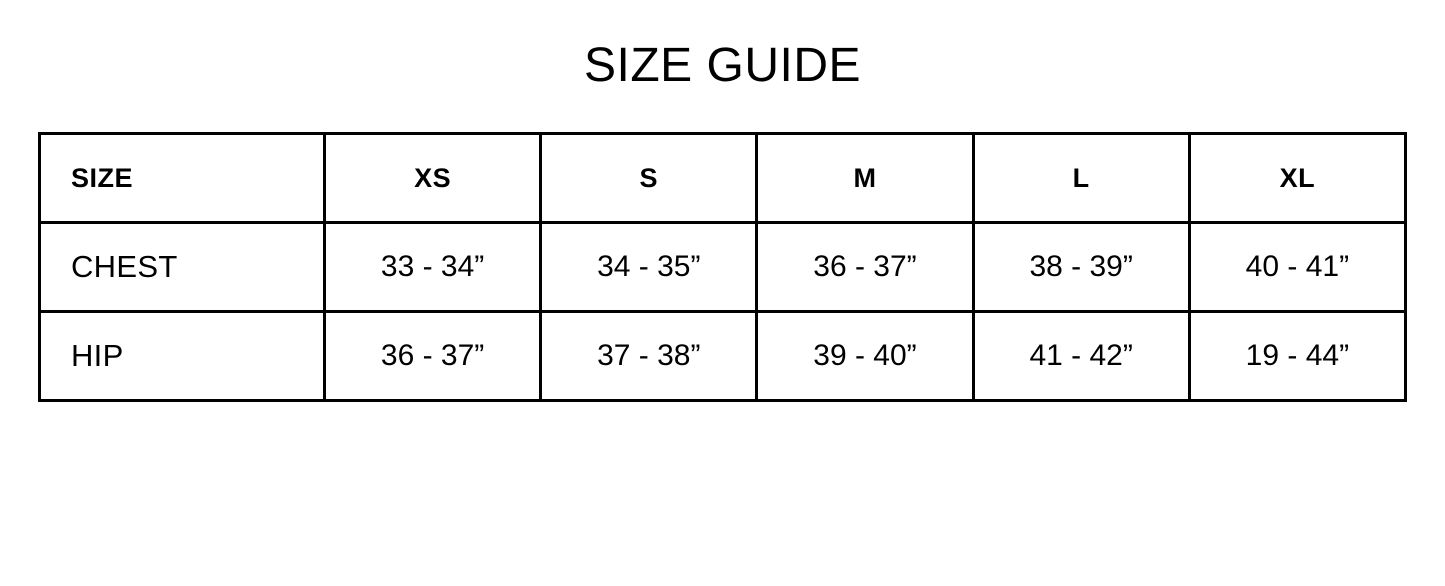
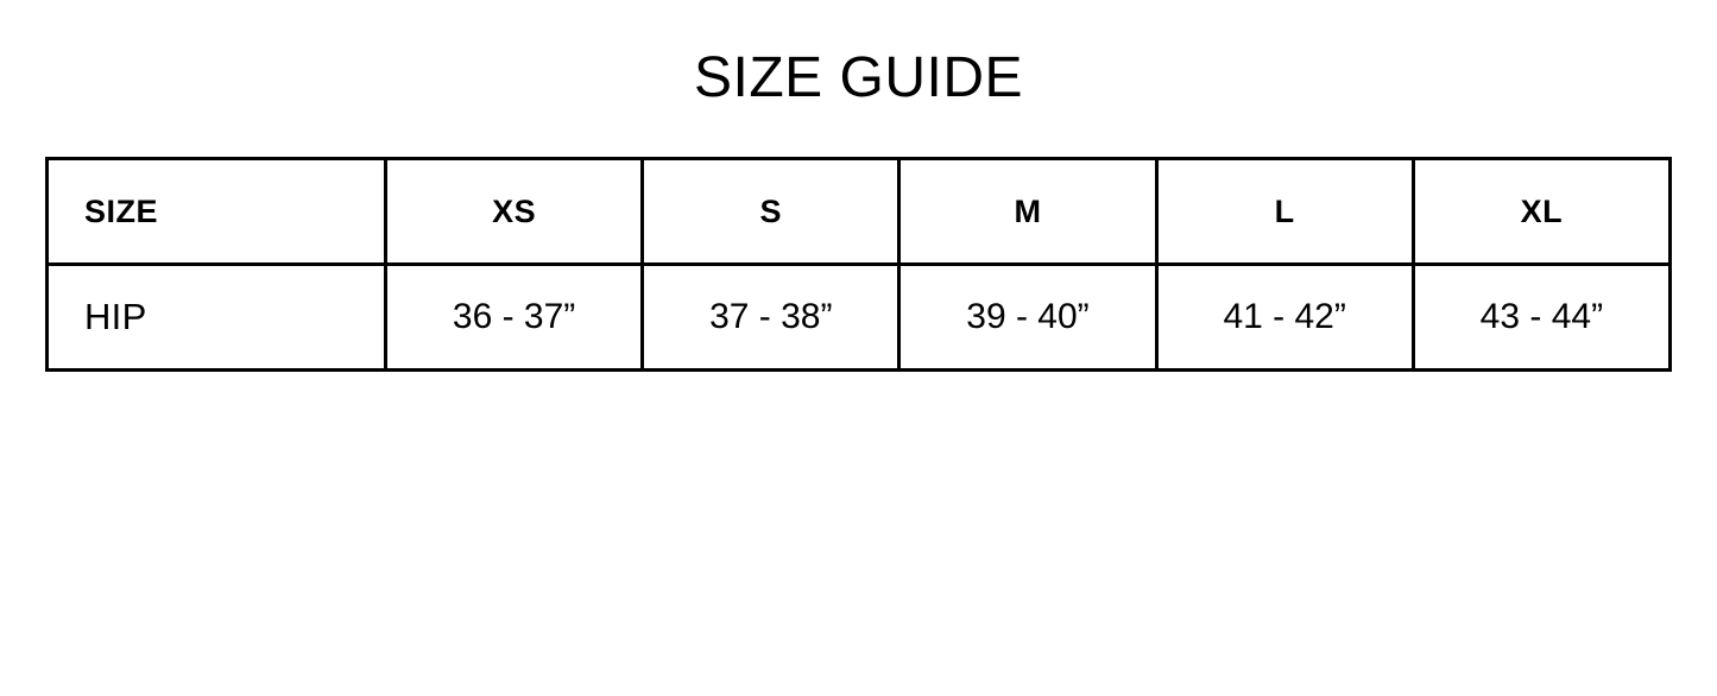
  SIZE GUIDE
  SIZE	XS	S	M	L	XL
- CHEST	33 - 34”	34 - 35”	36 - 37”	38 - 39”	40 - 41”
- HIP	36 - 37”	37 - 38”	39 - 40”	41 - 42”	19 - 44”
+ HIP	36 - 37”	37 - 38”	39 - 40”	41 - 42”	43 - 44”
